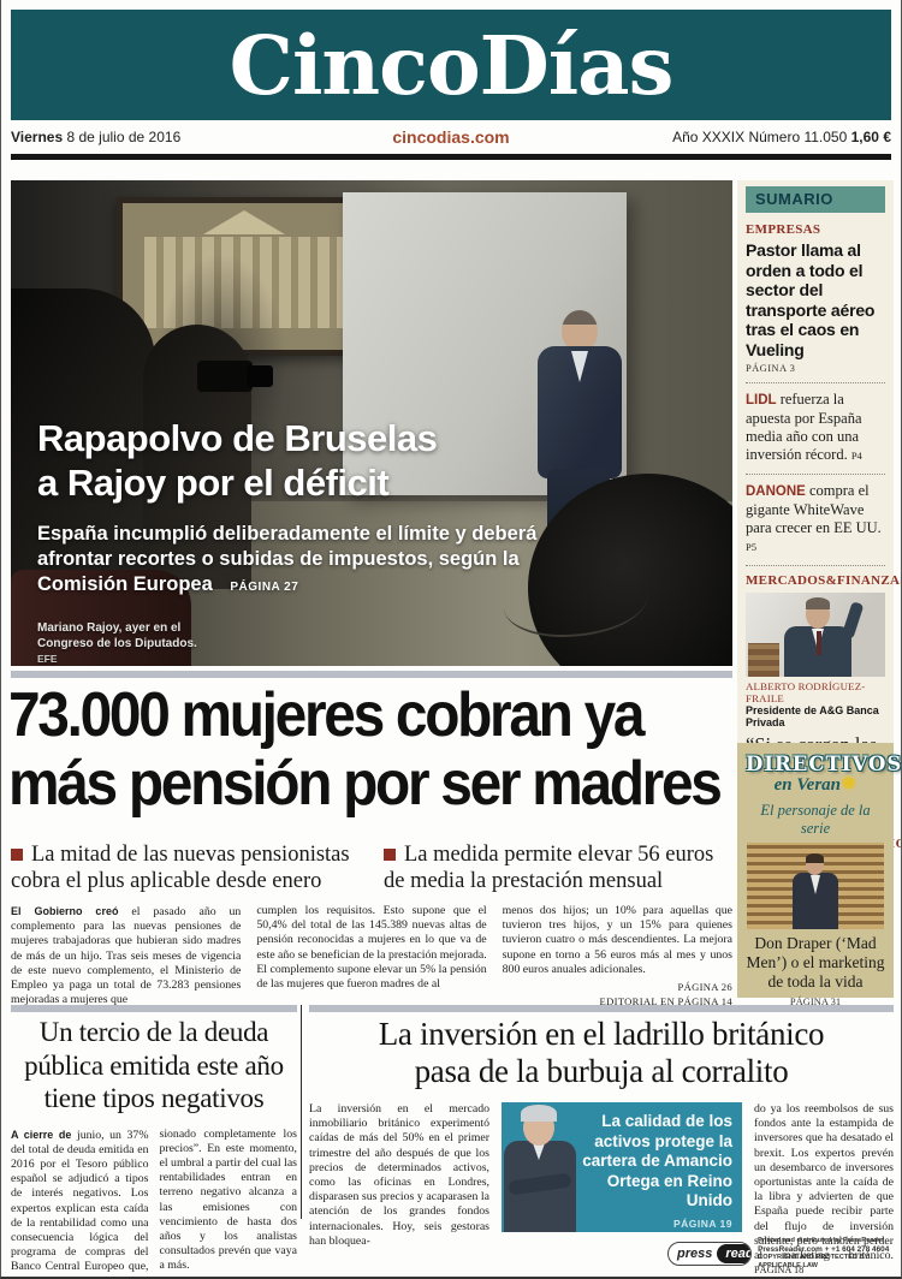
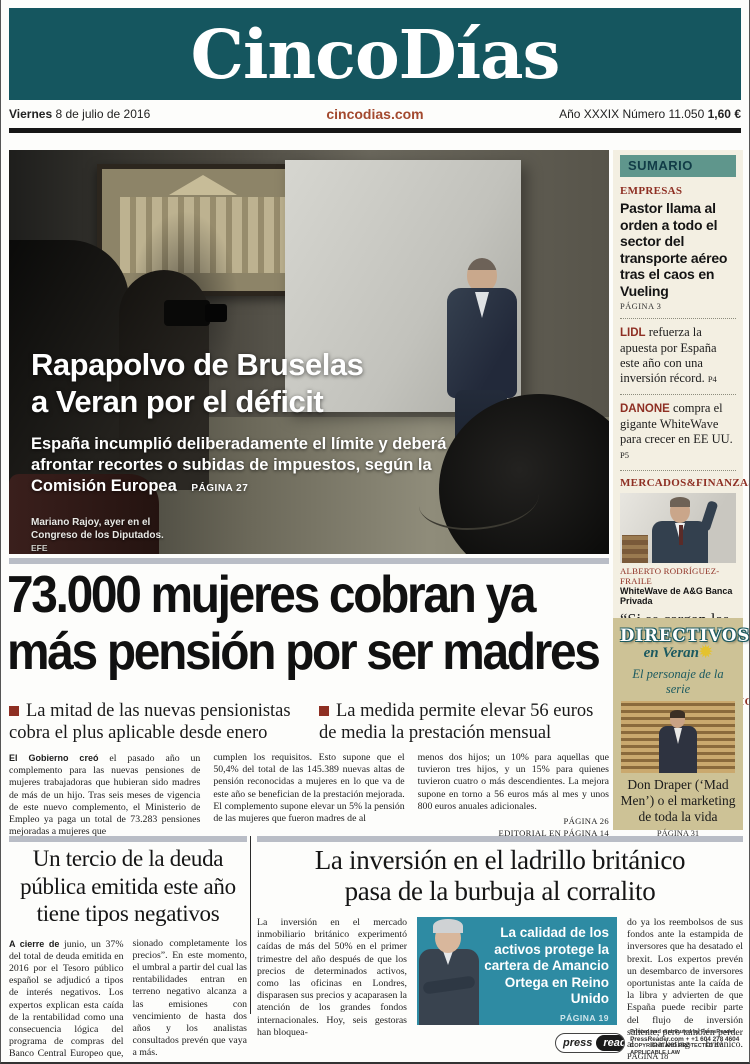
  CincoDías
  Viernes 8 de julio de 2016
  cincodias.com
  Año XXXIX Número 11.050 1,60 €
  Rapapolvo de Bruselas
- a Rajoy por el déficit
+ a Veran por el déficit
  España incumplió deliberadamente el límite y deberá afrontar recortes o subidas de impuestos, según la Comisión Europea PÁGINA 27
  Mariano Rajoy, ayer en el Congreso de los Diputados. EFE
  73.000 mujeres cobran ya
  más pensión por ser madres
  La mitad de las nuevas pensionistas cobra el plus aplicable desde enero
  La medida permite elevar 56 euros de media la prestación mensual
  El Gobierno creó el pasado año un complemento para las nuevas pensiones de mujeres trabajadoras que hubieran sido madres de más de un hijo. Tras seis meses de vigencia de este nuevo complemento, el Ministerio de Empleo ya paga un total de 73.283 pensiones mejoradas a mujeres que
  cumplen los requisitos. Esto supone que el 50,4% del total de las 145.389 nuevas altas de pensión reconocidas a mujeres en lo que va de este año se benefician de la prestación mejorada. El complemento supone elevar un 5% la pensión de las mujeres que fueron madres de al
  menos dos hijos; un 10% para aquellas que tuvieron tres hijos, y un 15% para quienes tuvieron cuatro o más descendientes. La mejora supone en torno a 56 euros más al mes y unos 800 euros anuales adicionales.
  PÁGINA 26
  EDITORIAL EN PÁGINA 14
  SUMARIO
  EMPRESAS
  Pastor llama al orden a todo el sector del transporte aéreo tras el caos en Vueling
  PÁGINA 3
- LIDL refuerza la apuesta por España media año con una inversión récord. P4
+ LIDL refuerza la apuesta por España este año con una inversión récord. P4
  DANONE compra el gigante WhiteWave para crecer en EE UU. P5
  MERCADOS&FINANZA
  ALBERTO RODRÍGUEZ-FRAILE
- Presidente de A&G Banca Privada
+ WhiteWave de A&G Banca Privada
  DIRECTIVOS
  en Veran✹
  El personaje de la serie
  Don Draper (‘Mad Men’) o el marketing de toda la vida
  PÁGINA 31
  Un tercio de la deuda
  pública emitida este año
  tiene tipos negativos
  A cierre de junio, un 37% del total de deuda emitida en 2016 por el Tesoro público español se adjudicó a tipos de interés negativos. Los expertos explican esta caída de la rentabilidad como una consecuencia lógica del programa de compras del Banco Central Europeo que,
  sionado completamente los precios”. En este momento, el umbral a partir del cual las rentabilidades entran en terreno negativo alcanza a las emisiones con vencimiento de hasta dos años y los analistas consultados prevén que vaya a más.
  La inversión en el ladrillo británico
  pasa de la burbuja al corralito
  La inversión en el mercado inmobiliario británico experimentó caídas de más del 50% en el primer trimestre del año después de que los precios de determinados activos, como las oficinas en Londres, disparasen sus precios y acaparasen la atención de los grandes fondos internacionales. Hoy, seis gestoras han bloquea-
  La calidad de los activos protege la cartera de Amancio Ortega en Reino Unido
  PÁGINA 19
  do ya los reembolsos de sus fondos ante la estampida de inversores que ha desatado el brexit. Los expertos prevén un desembarco de inversores oportunistas ante la caída de la libra y advierten de que España puede recibir parte del flujo de inversión saliente, pero también perder al marketing británico. PÁGINA 18
  press
